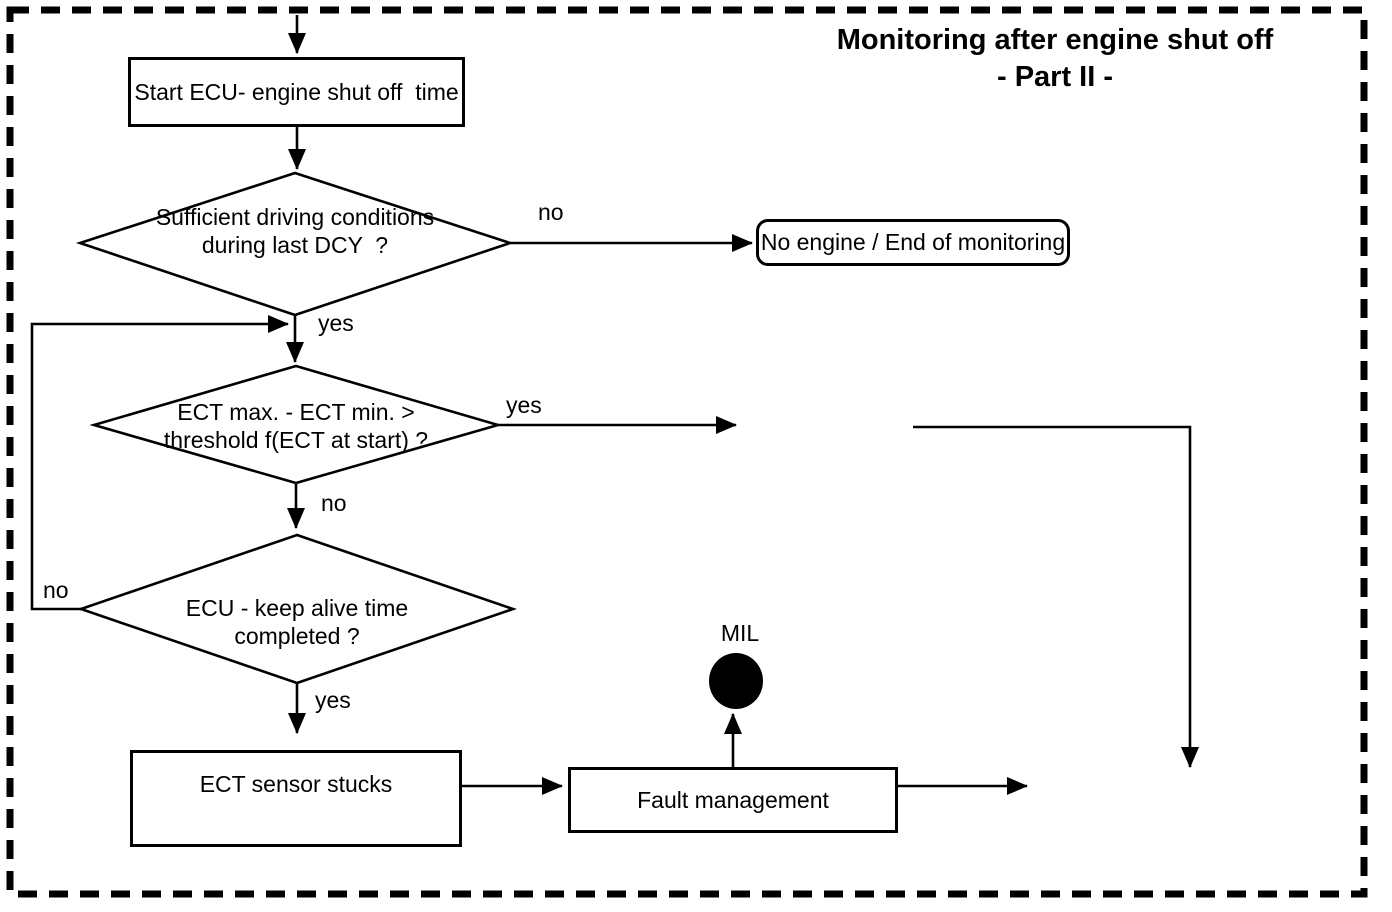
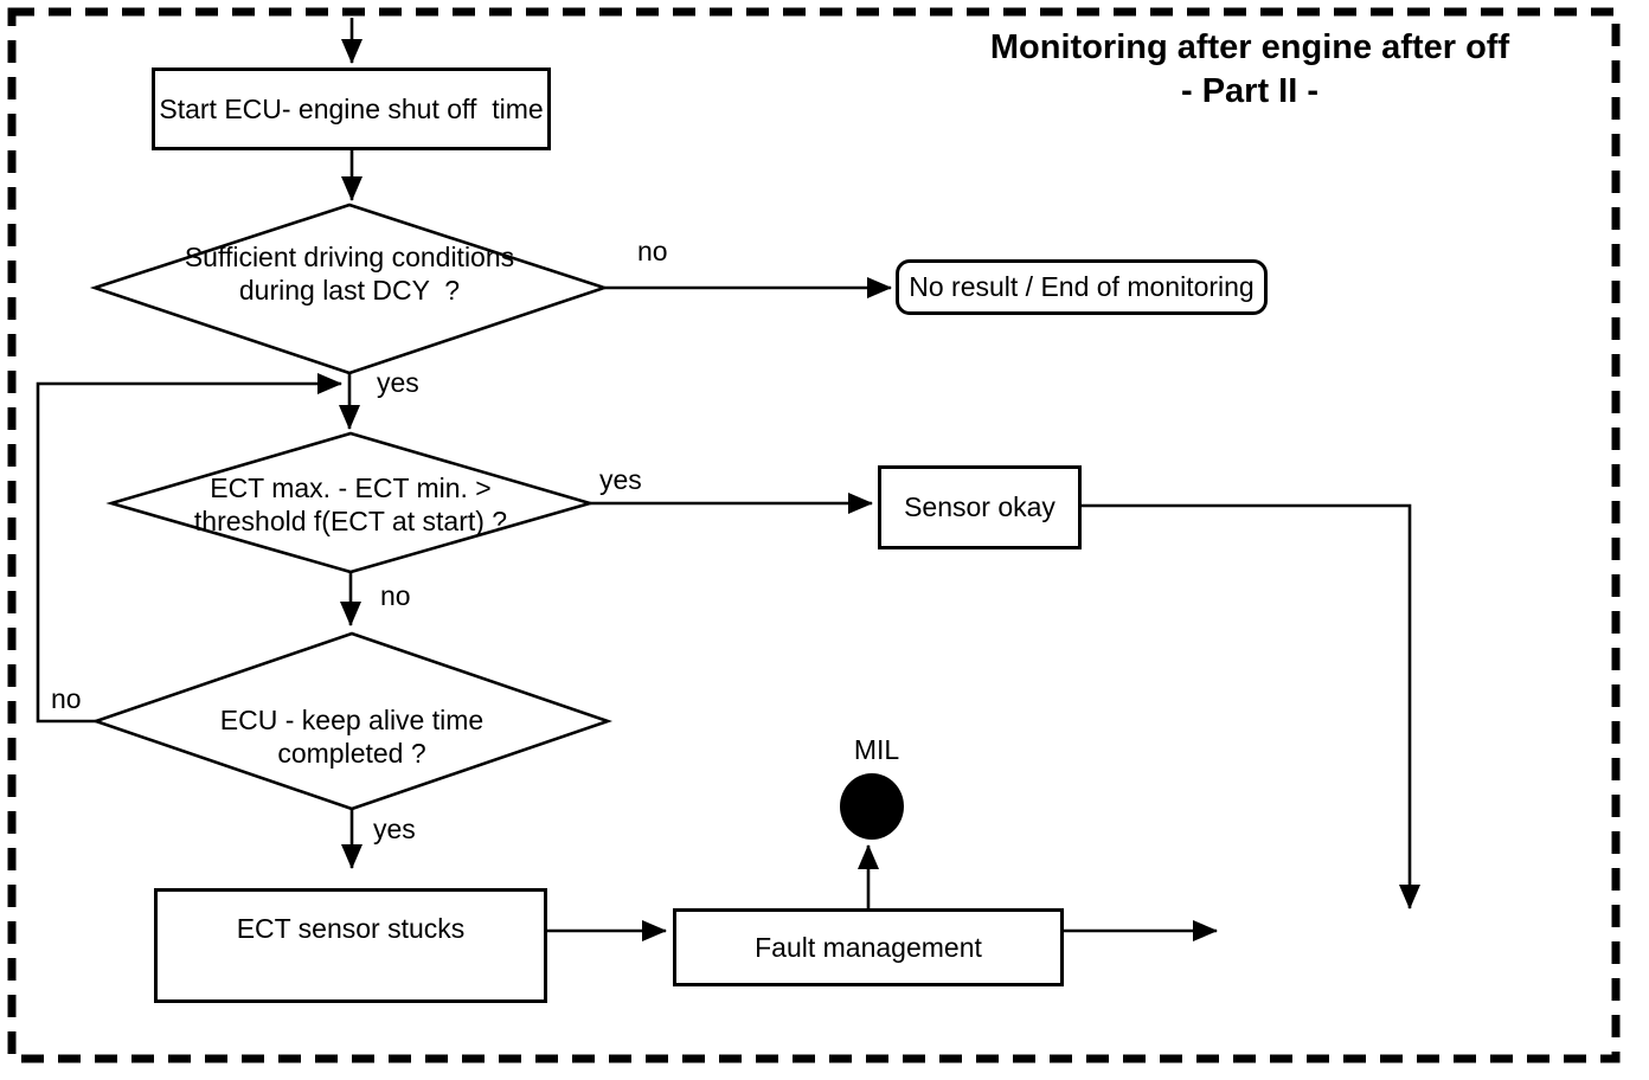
- Monitoring after engine shut off
+ Monitoring after engine after off
  - Part II -
  Start ECU- engine shut off time
- No engine / End of monitoring
+ No result / End of monitoring
+ Sensor okay
  ECT sensor stucks
  Fault management
  Sufficient driving conditions
  during last DCY ?
  ECT max. - ECT min. >
  threshold f(ECT at start) ?
  ECU - keep alive time
  completed ?
  no
  yes
  yes
  no
  no
  yes
  MIL
